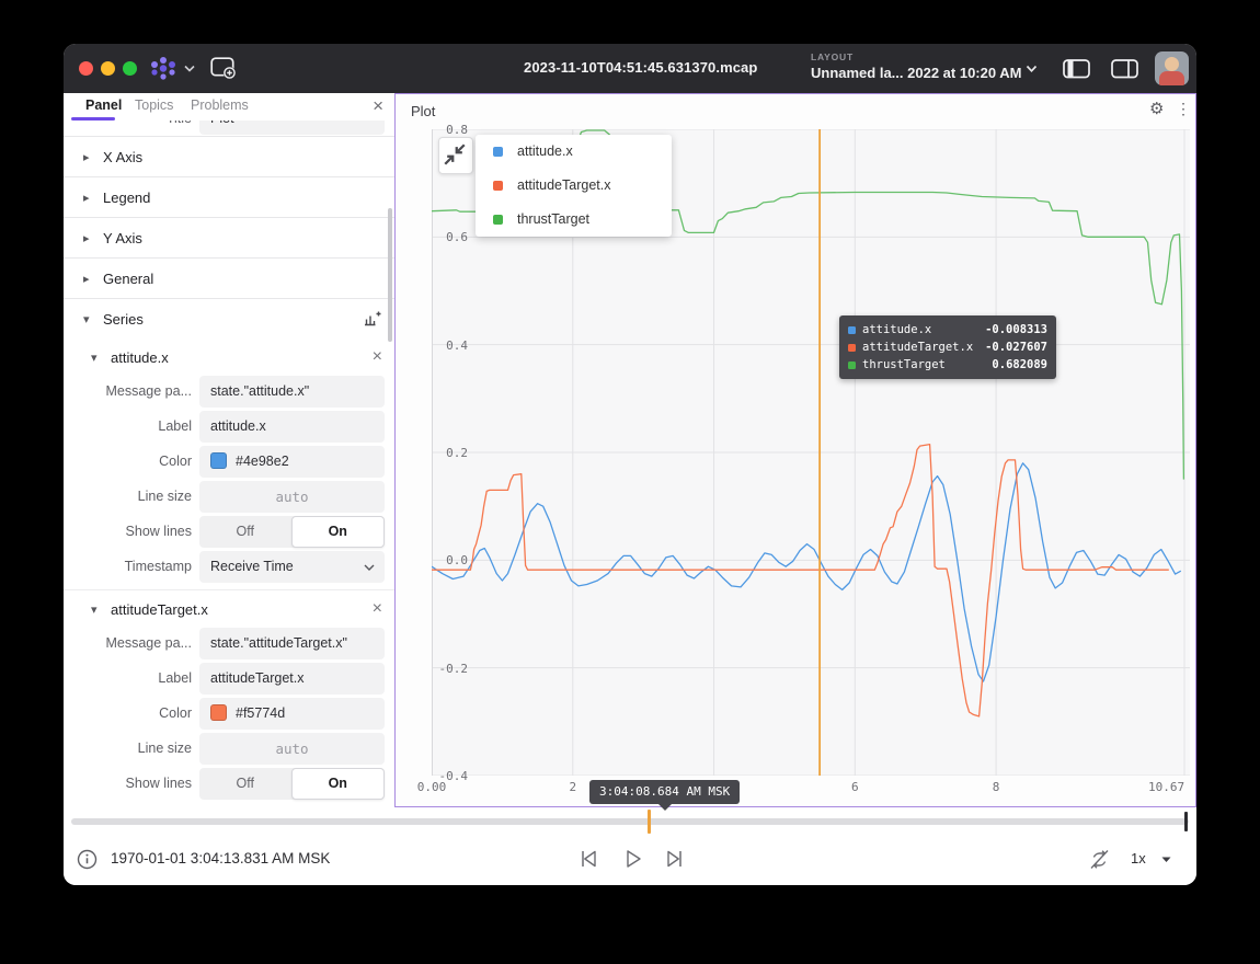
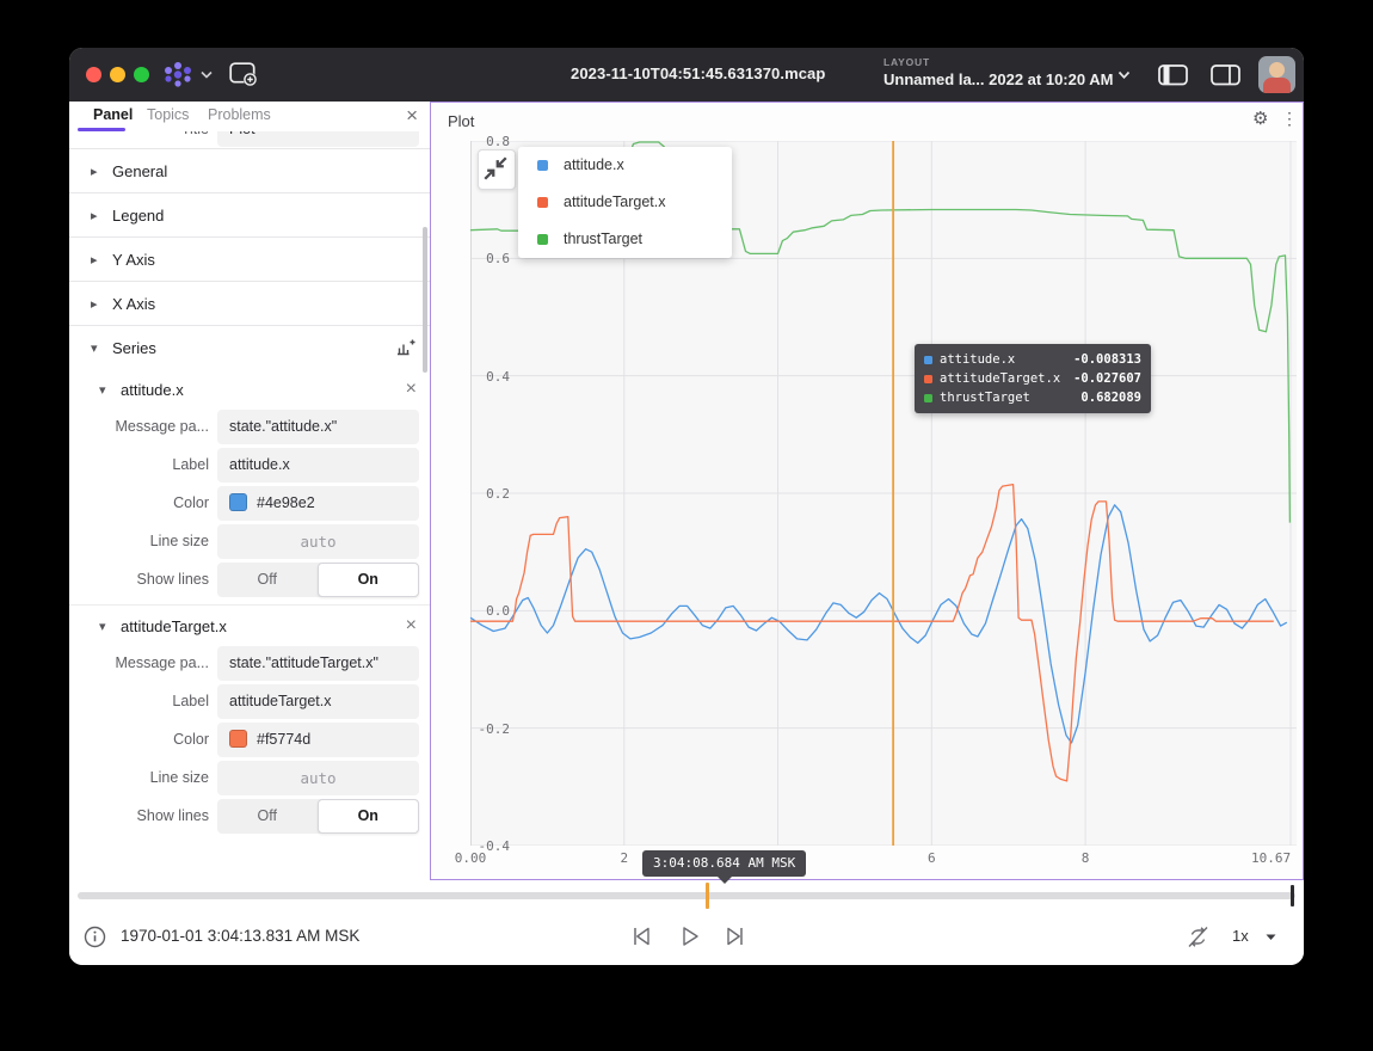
  2023-11-10T04:51:45.631370.mcap
  LAYOUT
  Unnamed la... 2022 at 10:20 AM
  Panel
  Topics
  Problems
  ×
  ▸
- X Axis
+ General
  ▸
  Legend
  ▸
  Y Axis
  ▸
- General
+ X Axis
  ▾
  Series
  ▾
  attitude.x
  ×
  Message pa...
  state."attitude.x"
  Label
  attitude.x
  Color
  #4e98e2
  Line size
  auto
  Show lines
  Off
  On
- Timestamp
- Receive Time
  ▾
  attitudeTarget.x
  ×
  Message pa...
  state."attitudeTarget.x"
  Label
  attitudeTarget.x
  Color
  #f5774d
  Line size
  auto
  Show lines
  Off
  On
  Plot
  ⚙
  ⋮
  0.8
  0.6
  0.4
  0.2
  0.0
  -0.2
  -0.4
  0.00
  2
  6
  8
  10.67
  attitude.x
  attitudeTarget.x
  thrustTarget
  attitude.x
  -0.008313
  attitudeTarget.x
  -0.027607
  thrustTarget
  0.682089
  3:04:08.684 AM MSK
  1970-01-01 3:04:13.831 AM MSK
  1x
